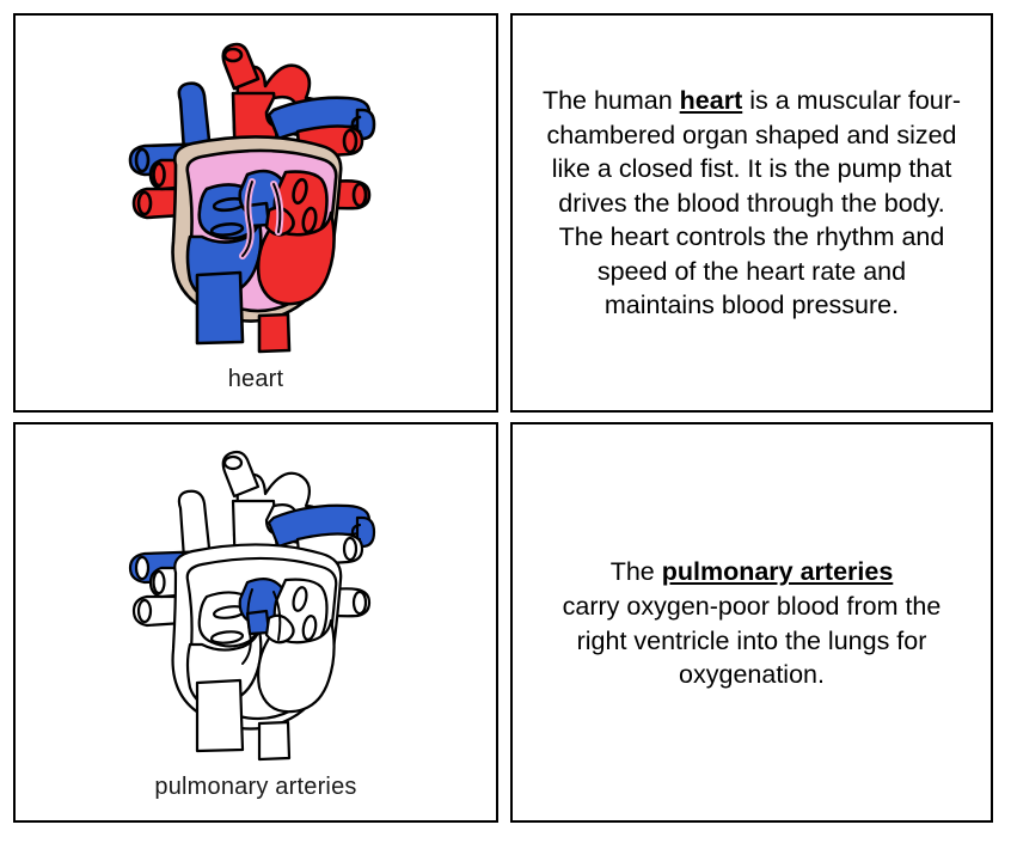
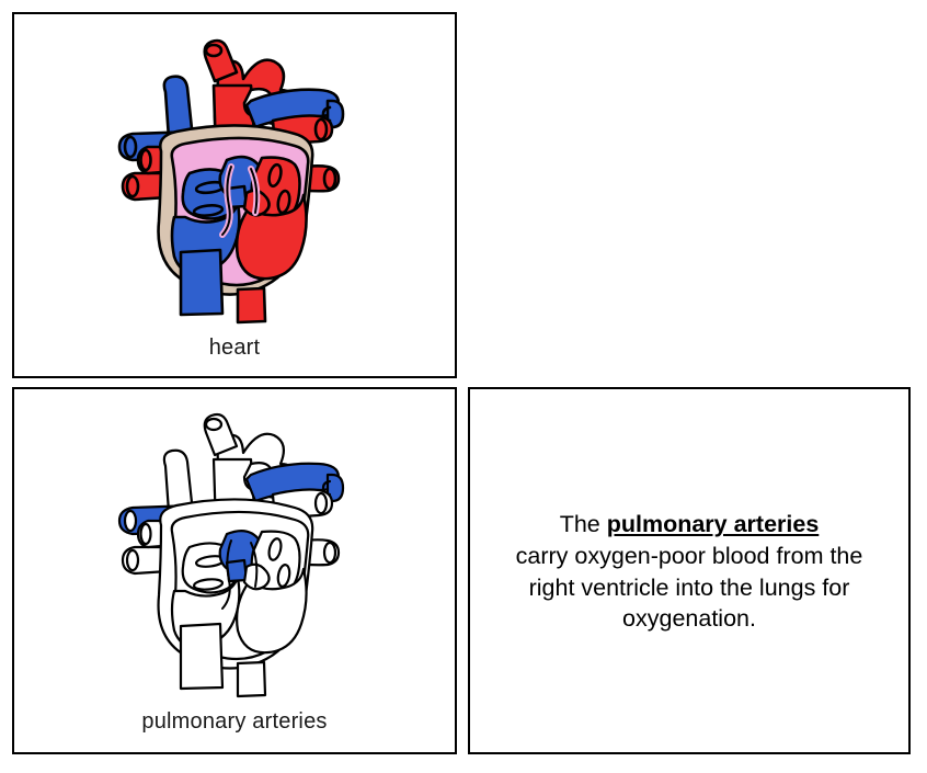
  heart
- The human heart is a muscular four-chambered organ shaped and sized like a closed fist. It is the pump that drives the blood through the body. The heart controls the rhythm and speed of the heart rate and maintains blood pressure.
  pulmonary arteries
  The pulmonary arteries
  carry oxygen-poor blood from the right ventricle into the lungs for oxygenation.
